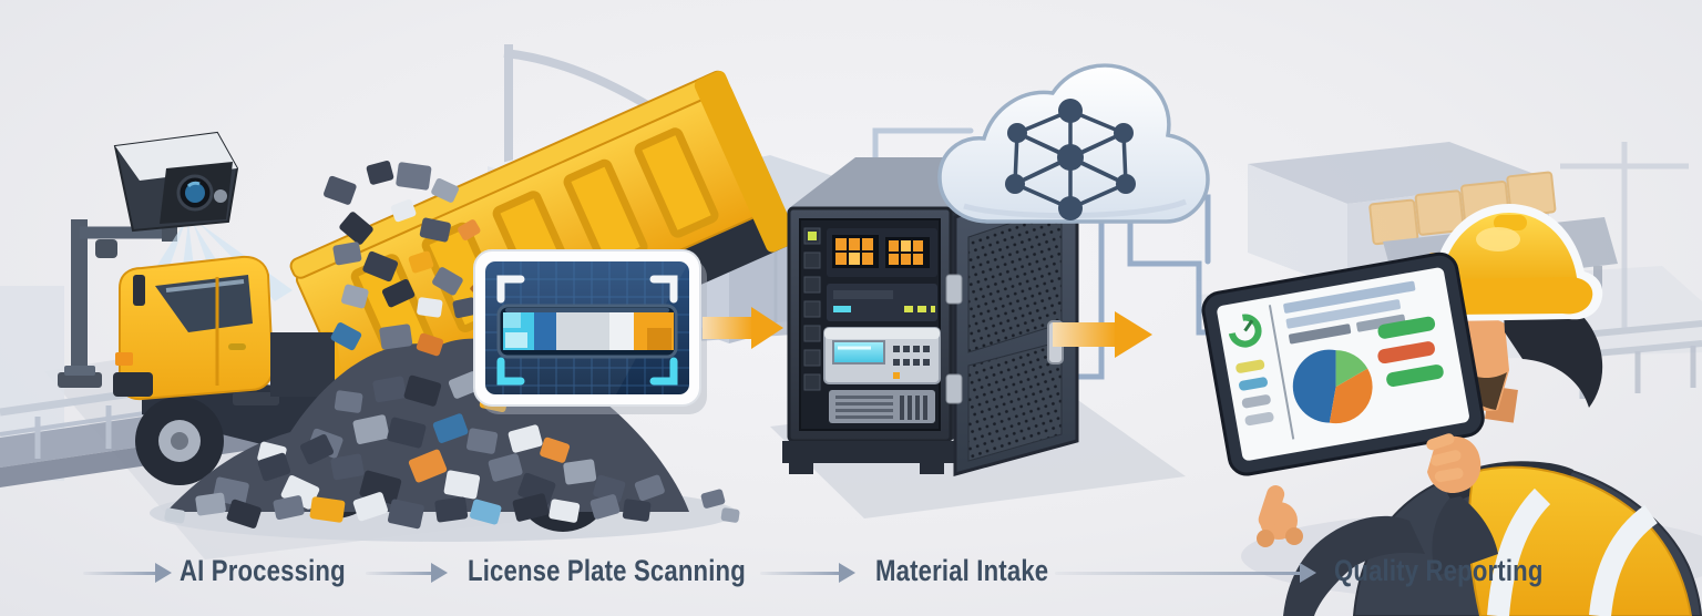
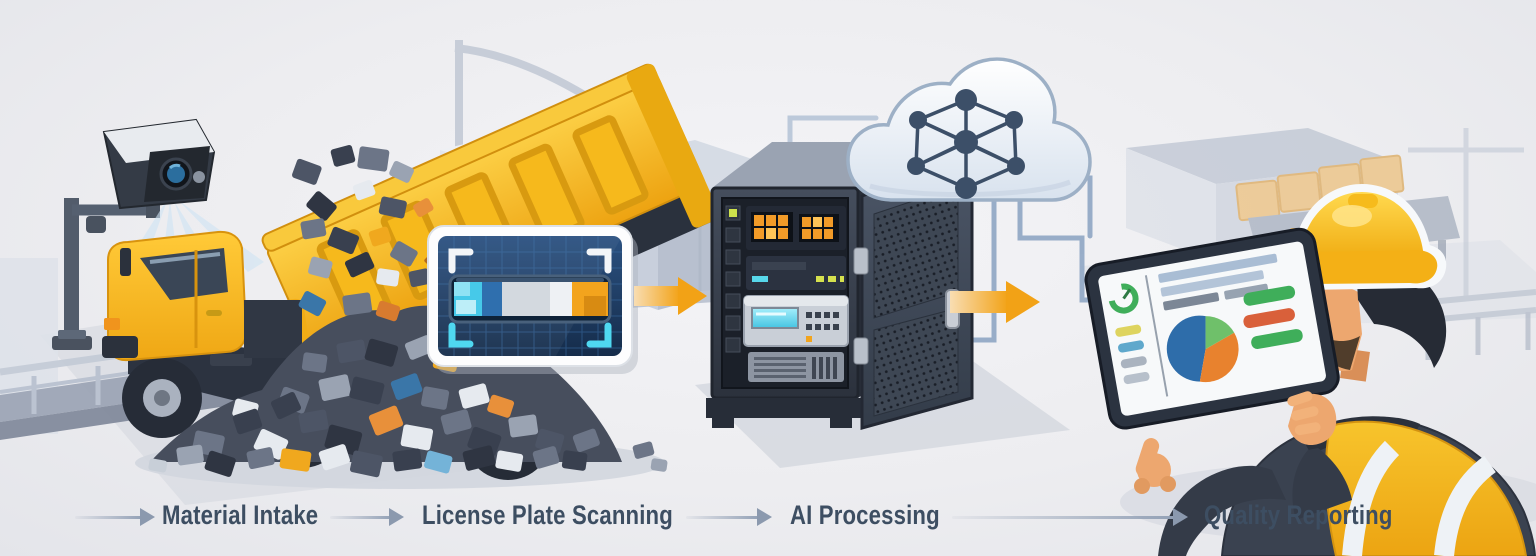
- AI Processing
+ Material Intake
  License Plate Scanning
- Material Intake
+ AI Processing
  Quality Reporting
